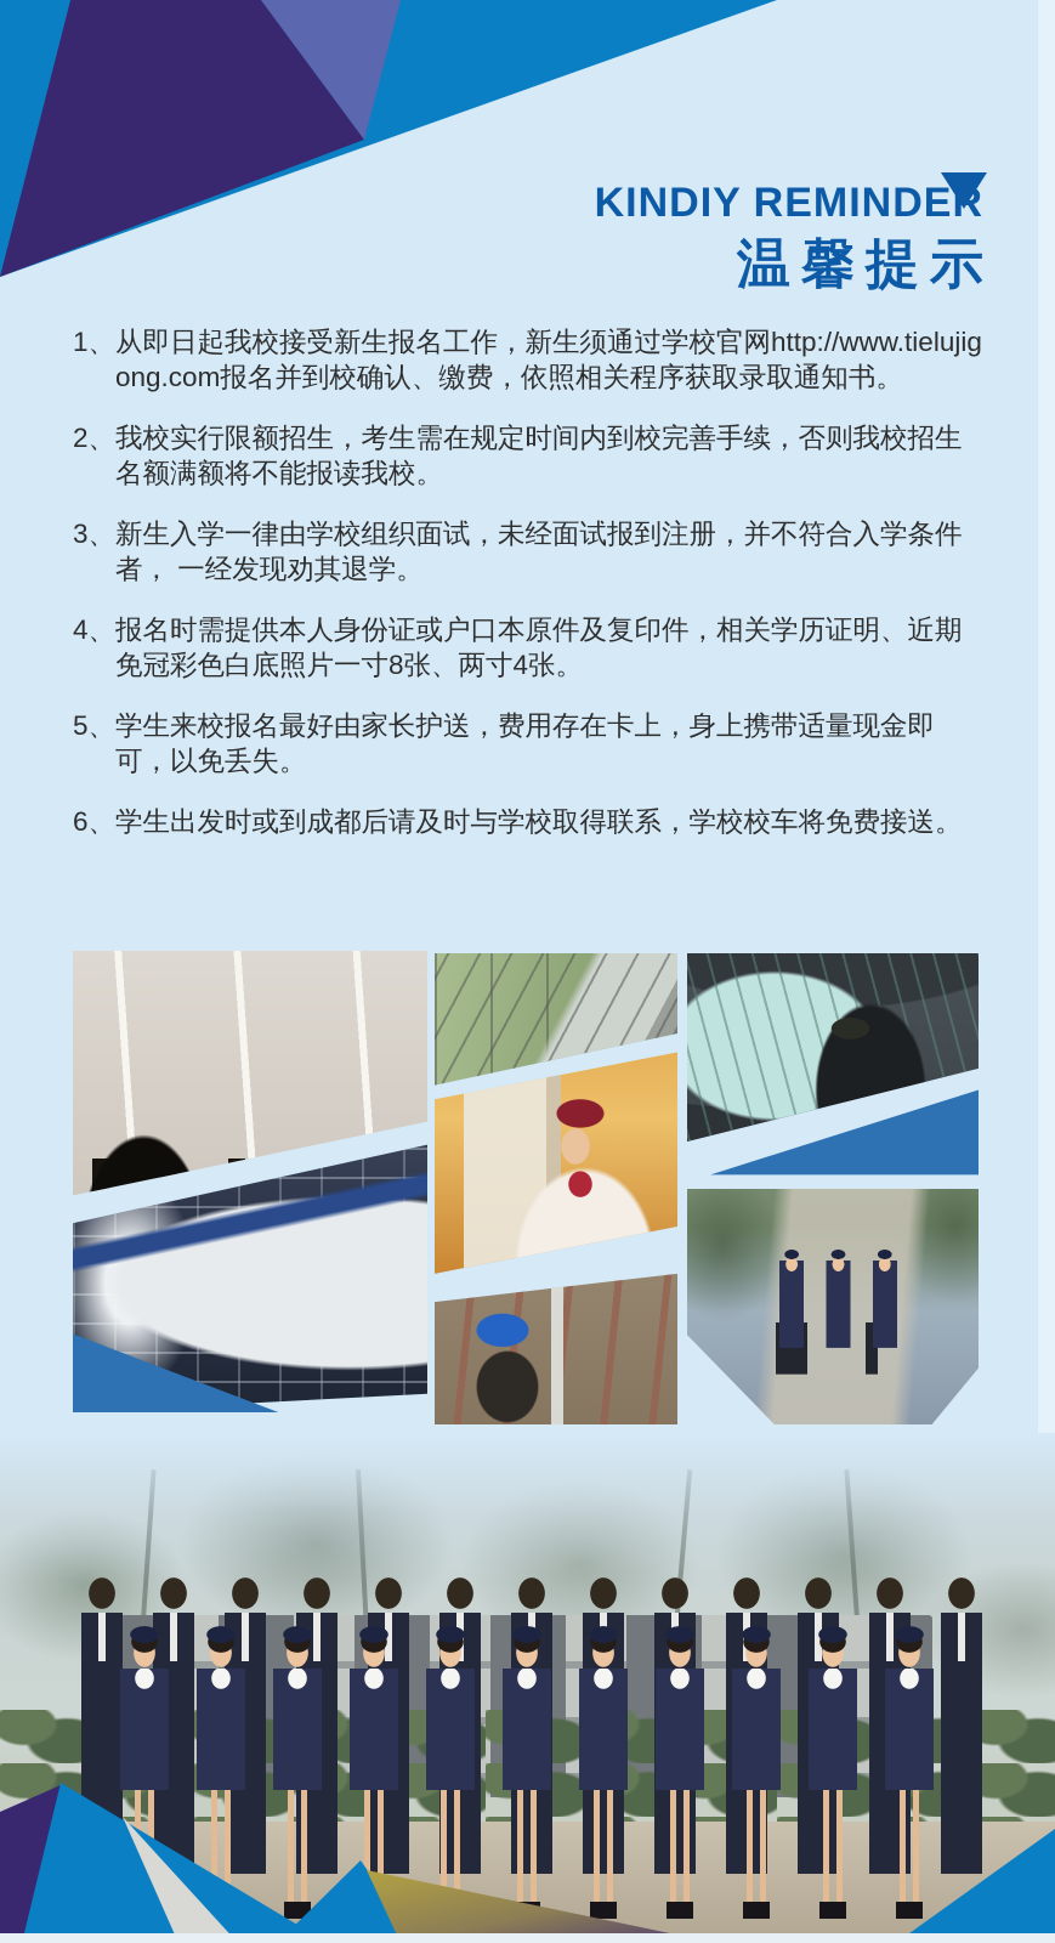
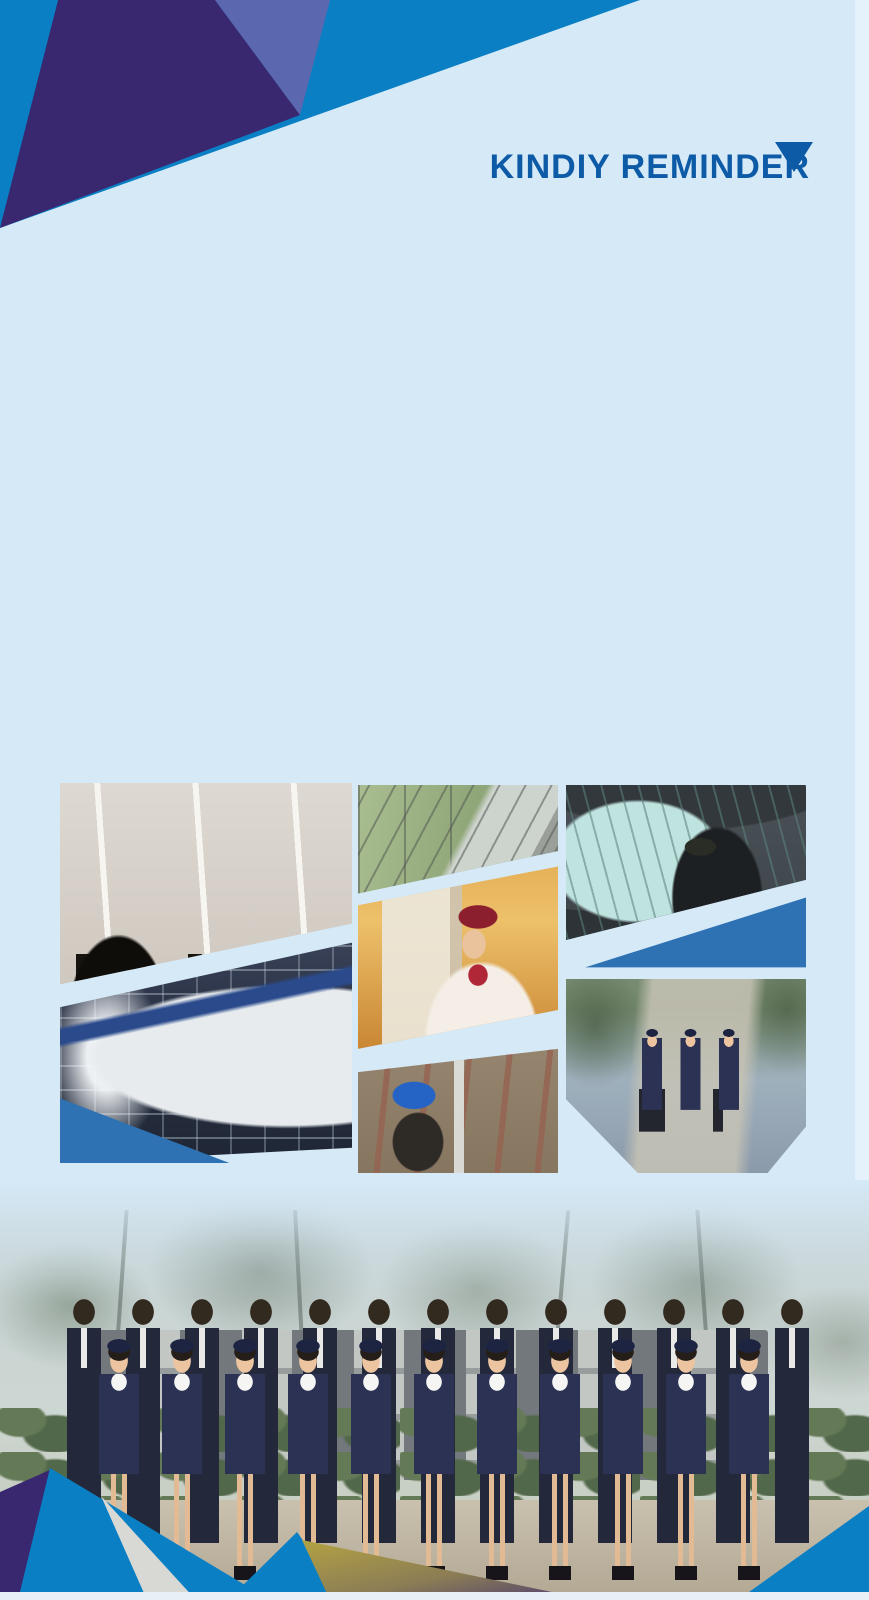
  KINDIY REMINDER
- 温馨提示
- 1、
- 从即日起我校接受新生报名工作，新生须通过学校官网http://www.tielujigong.com报名并到校确认、缴费，依照相关程序获取录取通知书。
- 2、
- 我校实行限额招生，考生需在规定时间内到校完善手续，否则我校招生名额满额将不能报读我校。
- 3、
- 新生入学一律由学校组织面试，未经面试报到注册，并不符合入学条件者， 一经发现劝其退学。
- 4、
- 报名时需提供本人身份证或户口本原件及复印件，相关学历证明、近期免冠彩色白底照片一寸8张、两寸4张。
- 5、
- 学生来校报名最好由家长护送，费用存在卡上，身上携带适量现金即可，以免丢失。
- 6、
- 学生出发时或到成都后请及时与学校取得联系，学校校车将免费接送。
